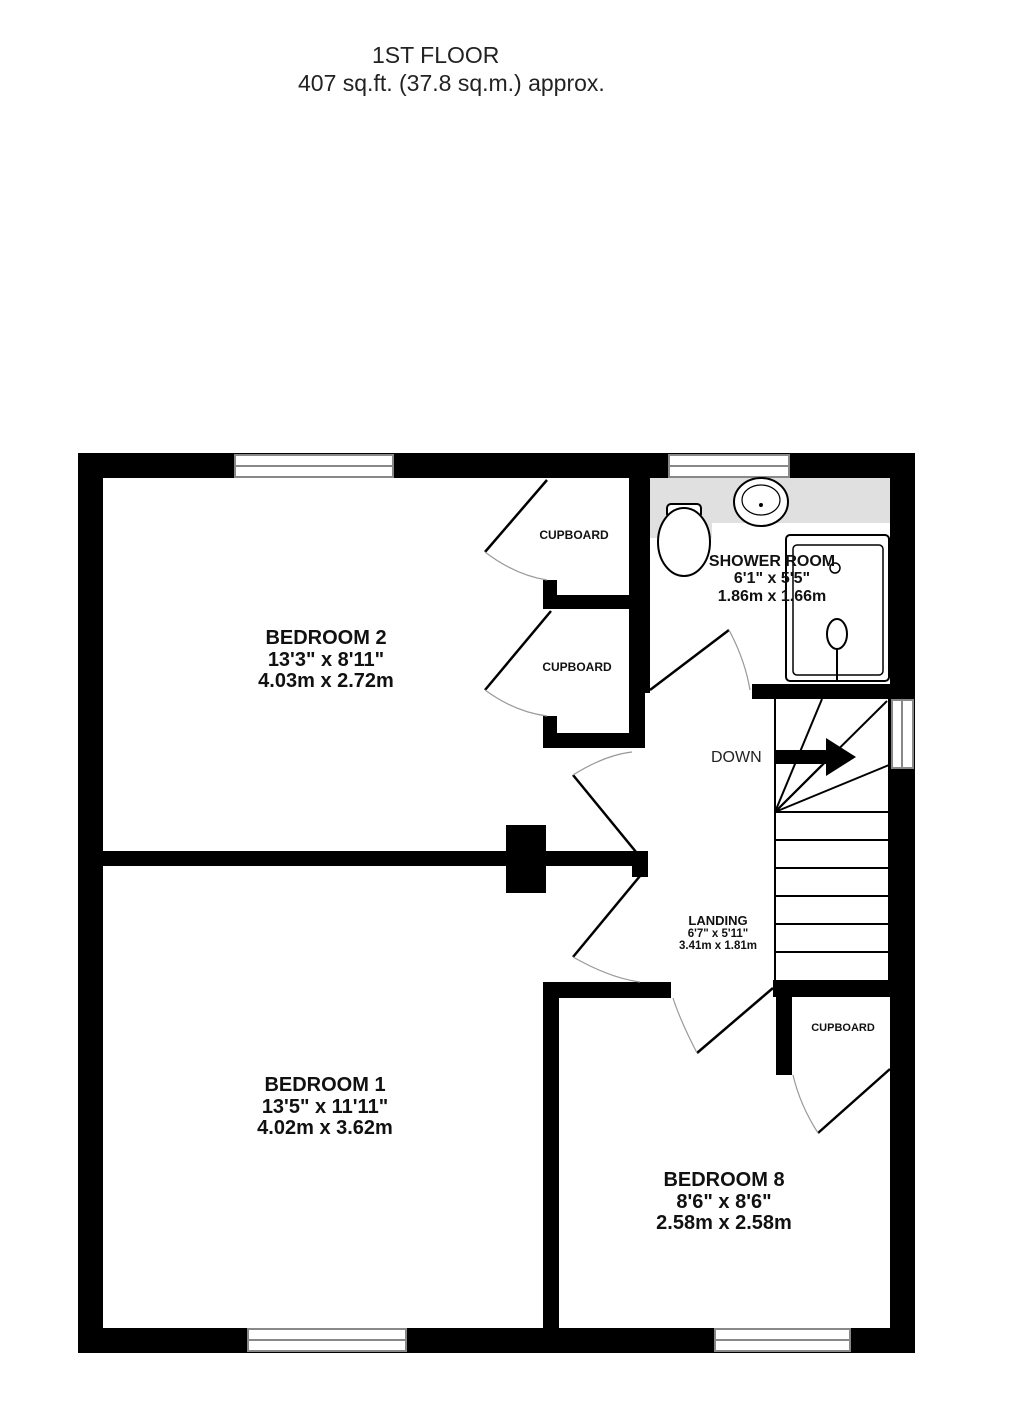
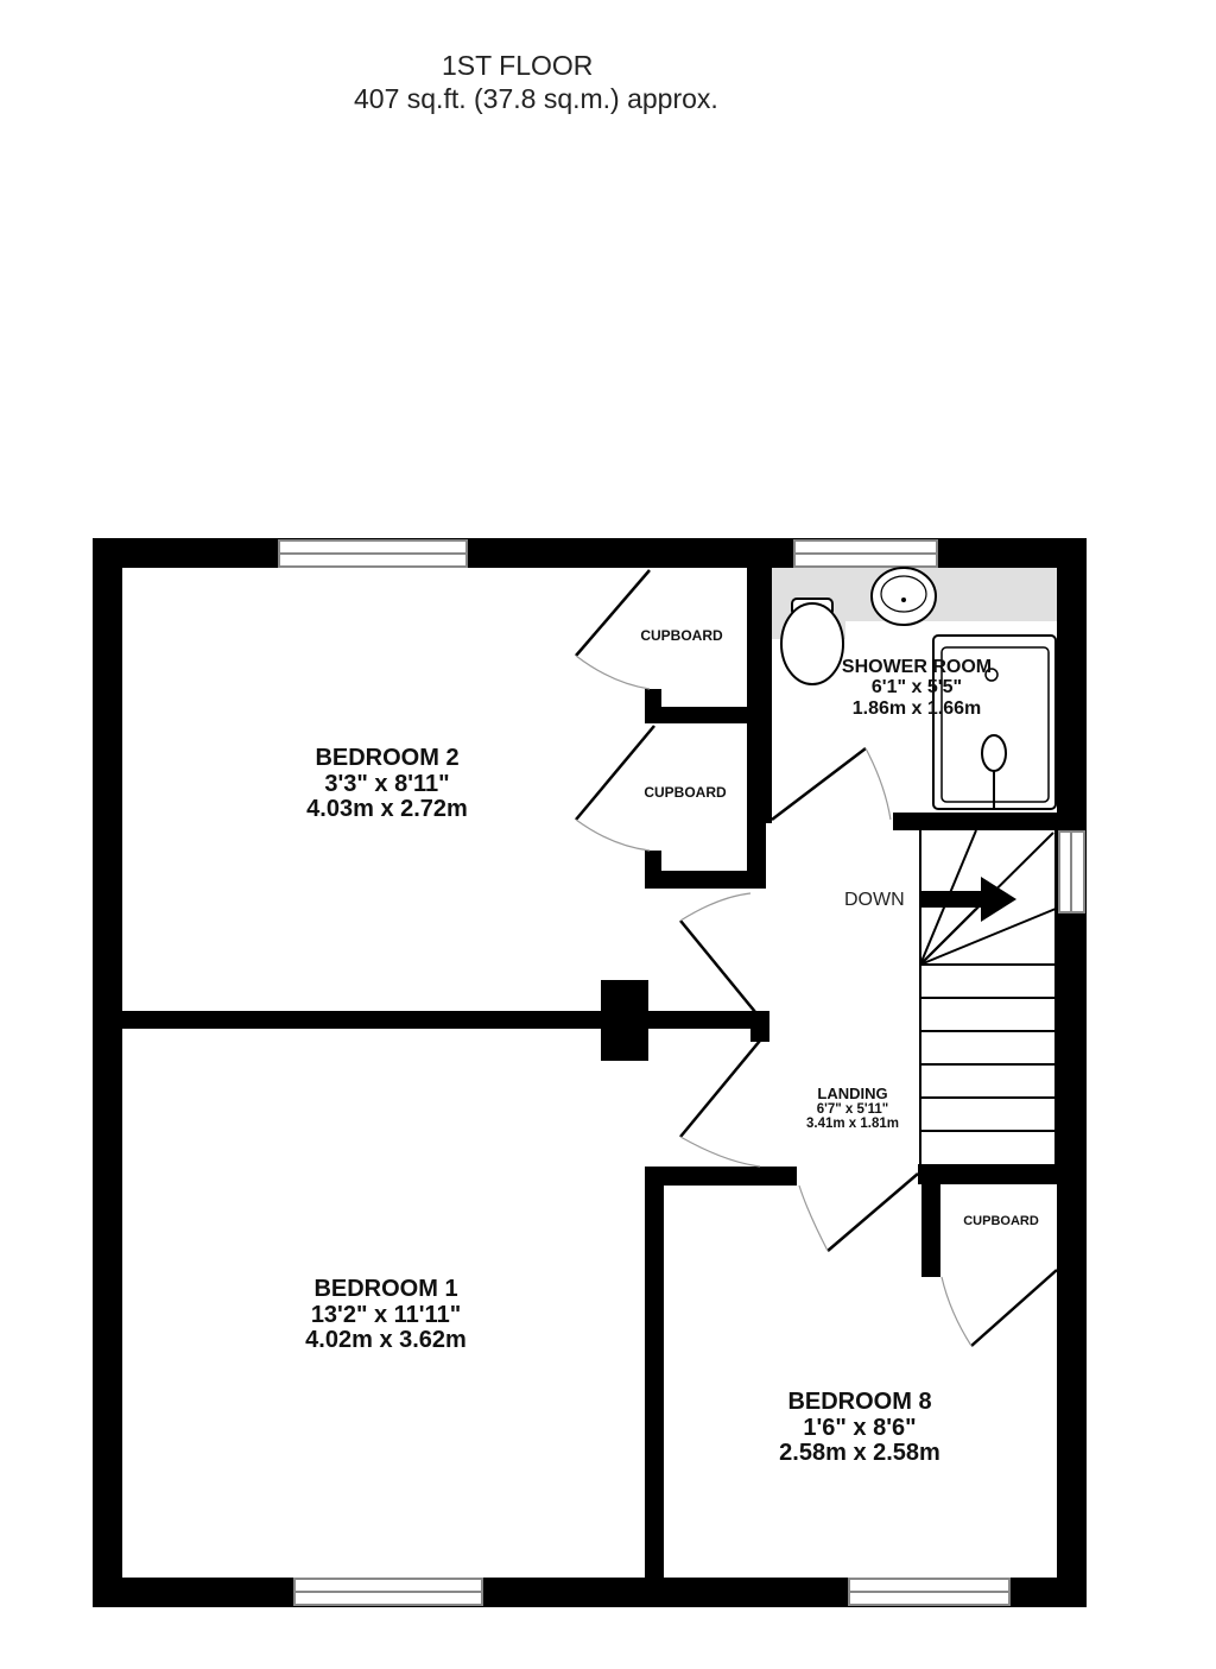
  1ST FLOOR
  407 sq.ft. (37.8 sq.m.) approx.
  BEDROOM 2
- 13'3" x 8'11"
+ 3'3" x 8'11"
  4.03m x 2.72m
  BEDROOM 1
- 13'5" x 11'11"
+ 13'2" x 11'11"
  4.02m x 3.62m
  BEDROOM 8
- 8'6" x 8'6"
+ 1'6" x 8'6"
  2.58m x 2.58m
  SHOWER ROOM
  6'1" x 5'5"
  1.86m x 1.66m
  LANDING
  6'7" x 5'11"
  3.41m x 1.81m
  CUPBOARD
  CUPBOARD
  CUPBOARD
  DOWN
